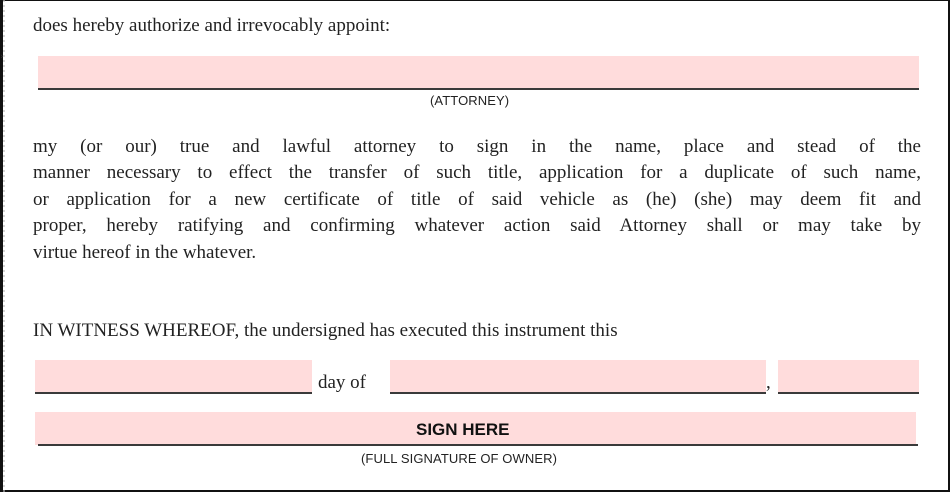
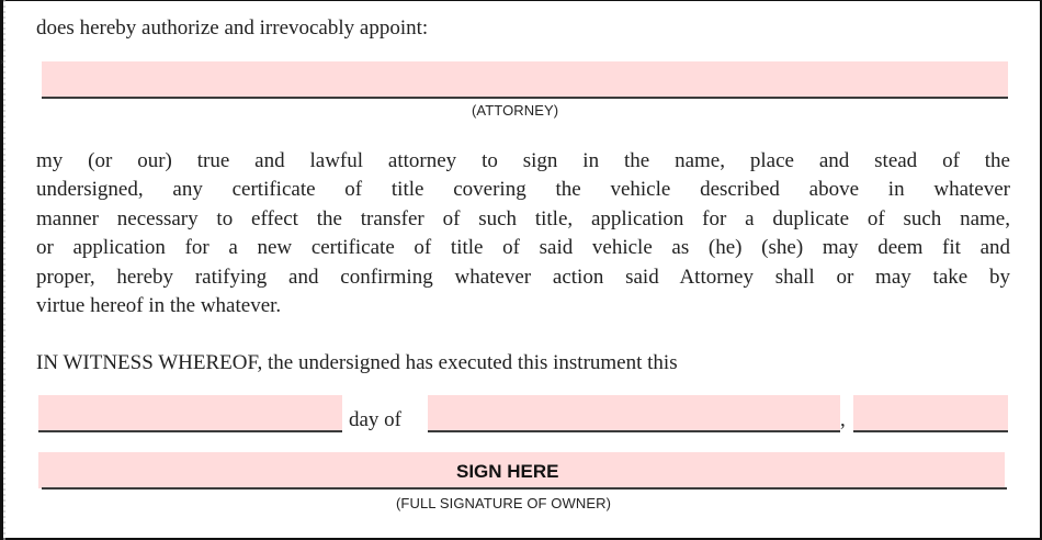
  ›
  does hereby authorize and irrevocably appoint:
  (ATTORNEY)
  my (or our) true and lawful attorney to sign in the name, place and stead of the
+ undersigned, any certificate of title covering the vehicle described above in whatever
  manner necessary to effect the transfer of such title, application for a duplicate of such name,
  or application for a new certificate of title of said vehicle as (he) (she) may deem fit and
  proper, hereby ratifying and confirming whatever action said Attorney shall or may take by
  virtue hereof in the whatever.
  IN WITNESS WHEREOF, the undersigned has executed this instrument this
  day of
  ,
  SIGN HERE
  (FULL SIGNATURE OF OWNER)
